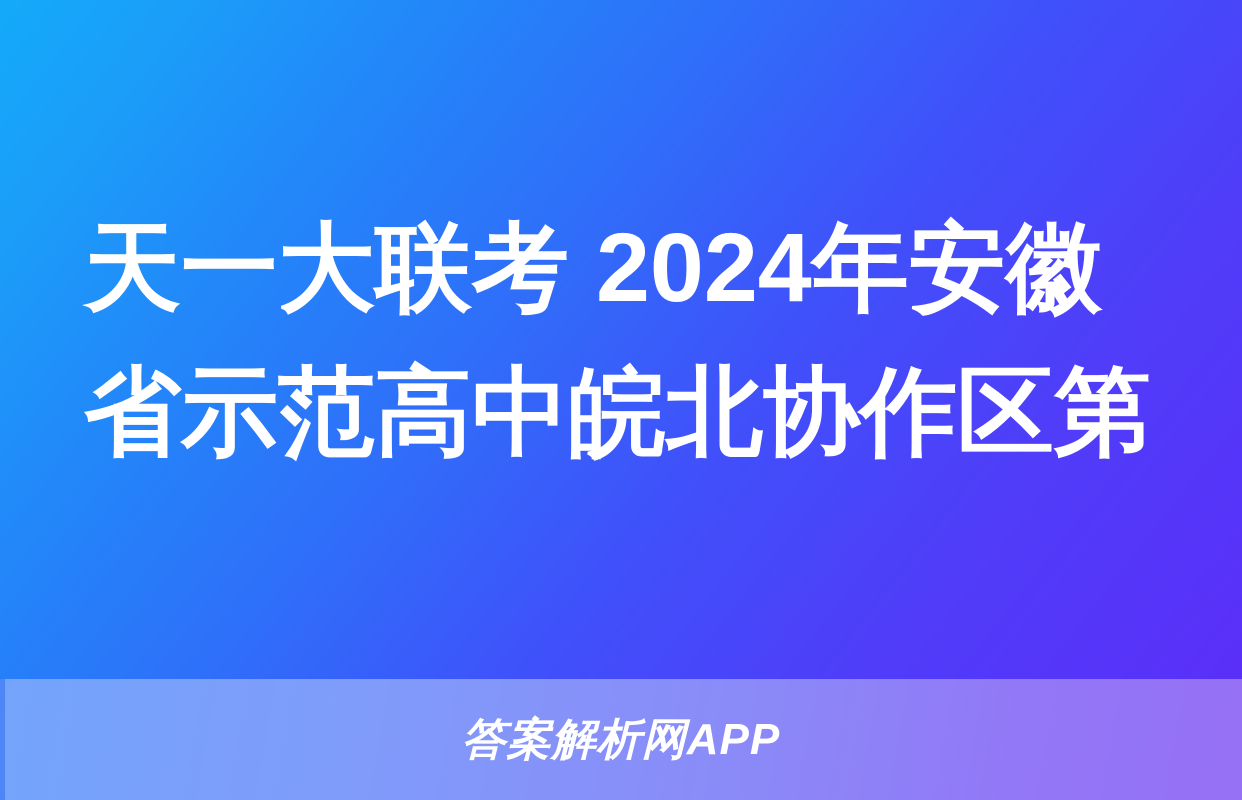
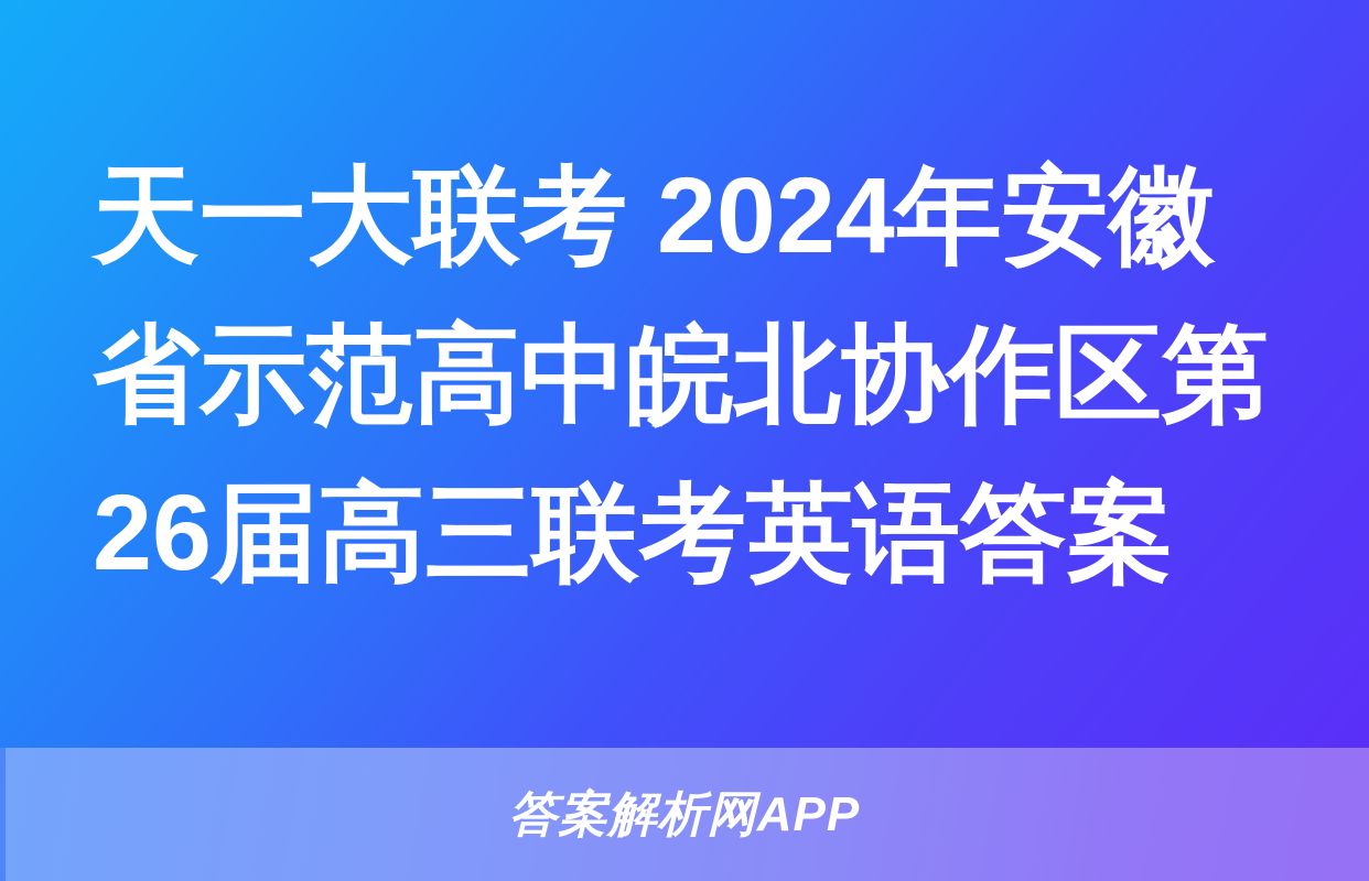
  天一大联考 2024年安徽
  省示范高中皖北协作区第
+ 26届高三联考英语答案
  答案解析网APP
